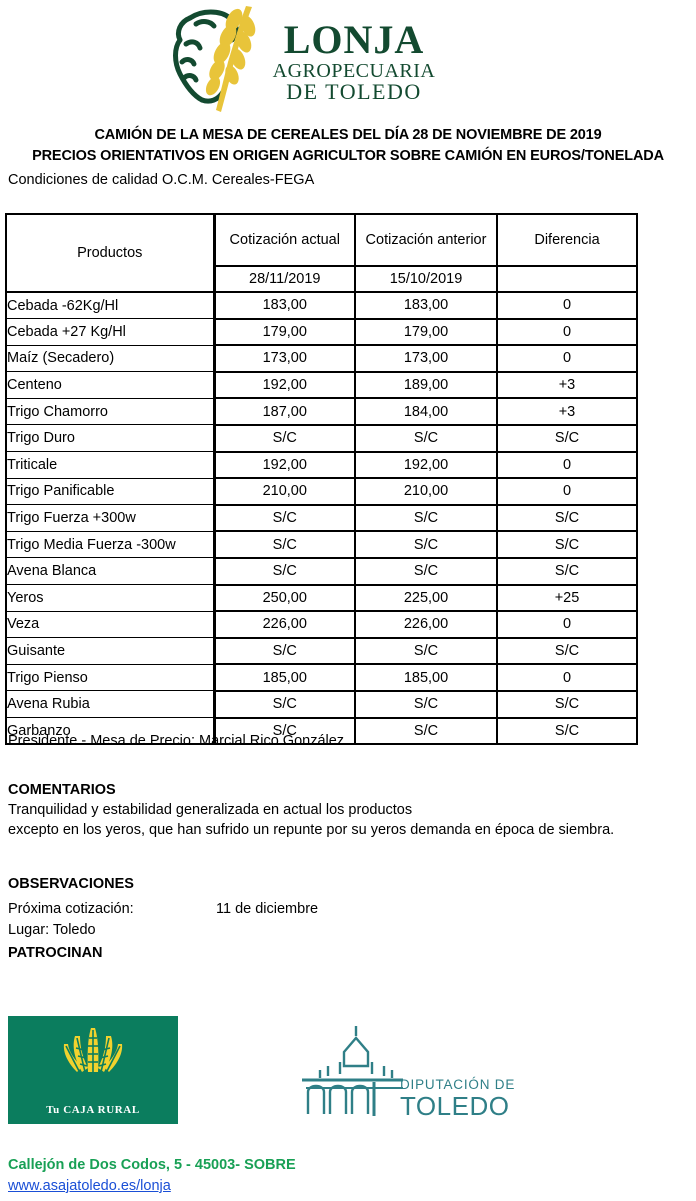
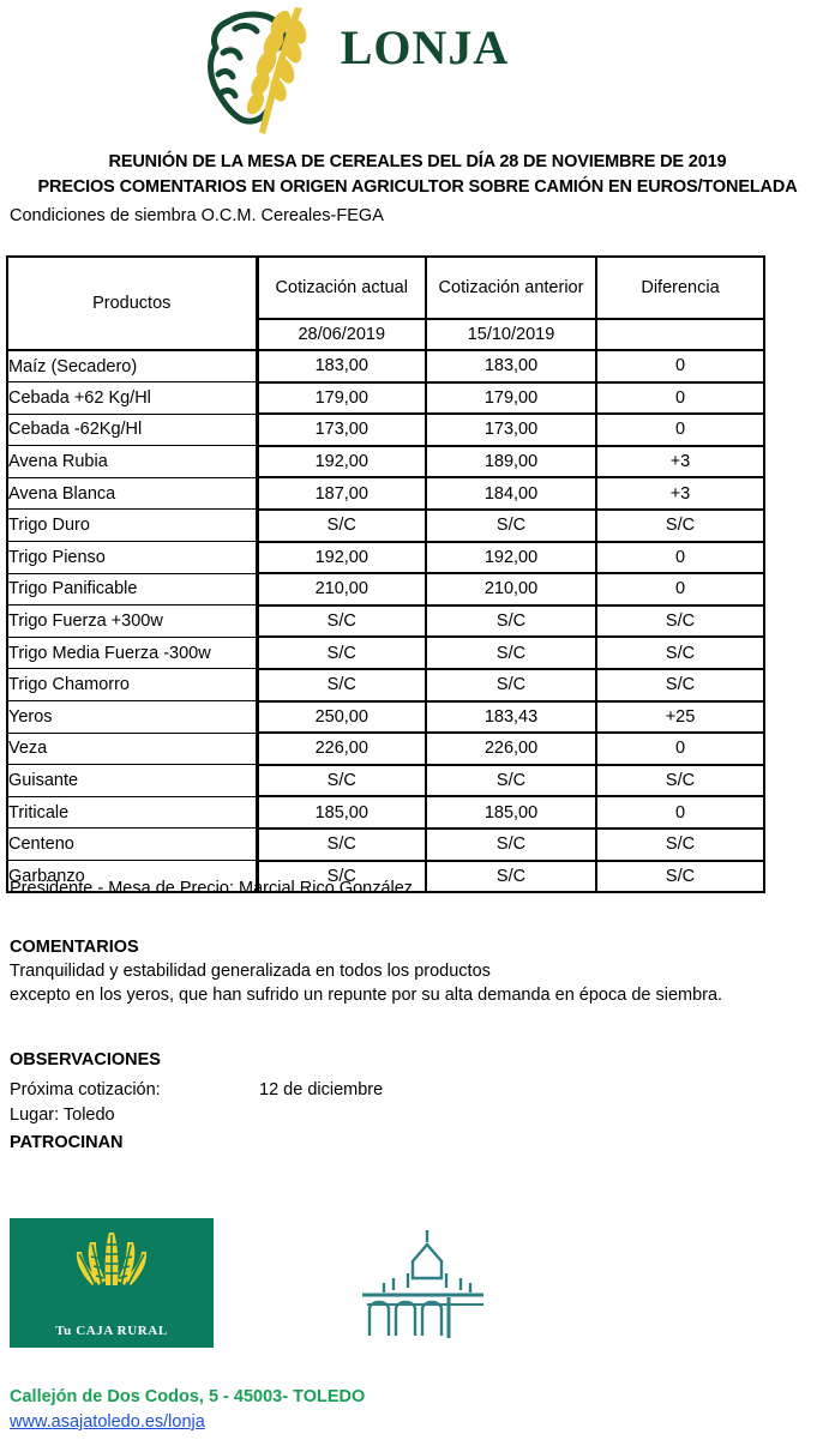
  LONJA
- AGROPECUARIA
- DE TOLEDO
- CAMIÓN DE LA MESA DE CEREALES DEL DÍA 28 DE NOVIEMBRE DE 2019
+ REUNIÓN DE LA MESA DE CEREALES DEL DÍA 28 DE NOVIEMBRE DE 2019
- PRECIOS ORIENTATIVOS EN ORIGEN AGRICULTOR SOBRE CAMIÓN EN EUROS/TONELADA
+ PRECIOS COMENTARIOS EN ORIGEN AGRICULTOR SOBRE CAMIÓN EN EUROS/TONELADA
- Condiciones de calidad O.C.M. Cereales-FEGA
+ Condiciones de siembra O.C.M. Cereales-FEGA
  Productos	Cotización actual	Cotización anterior	Diferencia
- 28/11/2019	15/10/2019
+ 28/06/2019	15/10/2019
- Cebada -62Kg/Hl	183,00	183,00	0
+ Maíz (Secadero)	183,00	183,00	0
- Cebada +27 Kg/Hl	179,00	179,00	0
+ Cebada +62 Kg/Hl	179,00	179,00	0
- Maíz (Secadero)	173,00	173,00	0
+ Cebada -62Kg/Hl	173,00	173,00	0
- Centeno	192,00	189,00	+3
+ Avena Rubia	192,00	189,00	+3
- Trigo Chamorro	187,00	184,00	+3
+ Avena Blanca	187,00	184,00	+3
  Trigo Duro	S/C	S/C	S/C
- Triticale	192,00	192,00	0
+ Trigo Pienso	192,00	192,00	0
  Trigo Panificable	210,00	210,00	0
  Trigo Fuerza +300w	S/C	S/C	S/C
  Trigo Media Fuerza -300w	S/C	S/C	S/C
- Avena Blanca	S/C	S/C	S/C
+ Trigo Chamorro	S/C	S/C	S/C
- Yeros	250,00	225,00	+25
+ Yeros	250,00	183,43	+25
  Veza	226,00	226,00	0
  Guisante	S/C	S/C	S/C
- Trigo Pienso	185,00	185,00	0
+ Triticale	185,00	185,00	0
- Avena Rubia	S/C	S/C	S/C
+ Centeno	S/C	S/C	S/C
  Garbanzo	S/C	S/C	S/C
  Presidente - Mesa de Precio: Marcial Rico González
  COMENTARIOS
- Tranquilidad y estabilidad generalizada en actual los productos
+ Tranquilidad y estabilidad generalizada en todos los productos
- excepto en los yeros, que han sufrido un repunte por su yeros demanda en época de siembra.
+ excepto en los yeros, que han sufrido un repunte por su alta demanda en época de siembra.
  OBSERVACIONES
  Próxima cotización:
- 11 de diciembre
+ 12 de diciembre
  Lugar: Toledo
  PATROCINAN
  Tu CAJA RURAL
- DIPUTACIÓN DE
- TOLEDO
- Callejón de Dos Codos, 5 - 45003- SOBRE
+ Callejón de Dos Codos, 5 - 45003- TOLEDO
  www.asajatoledo.es/lonja
